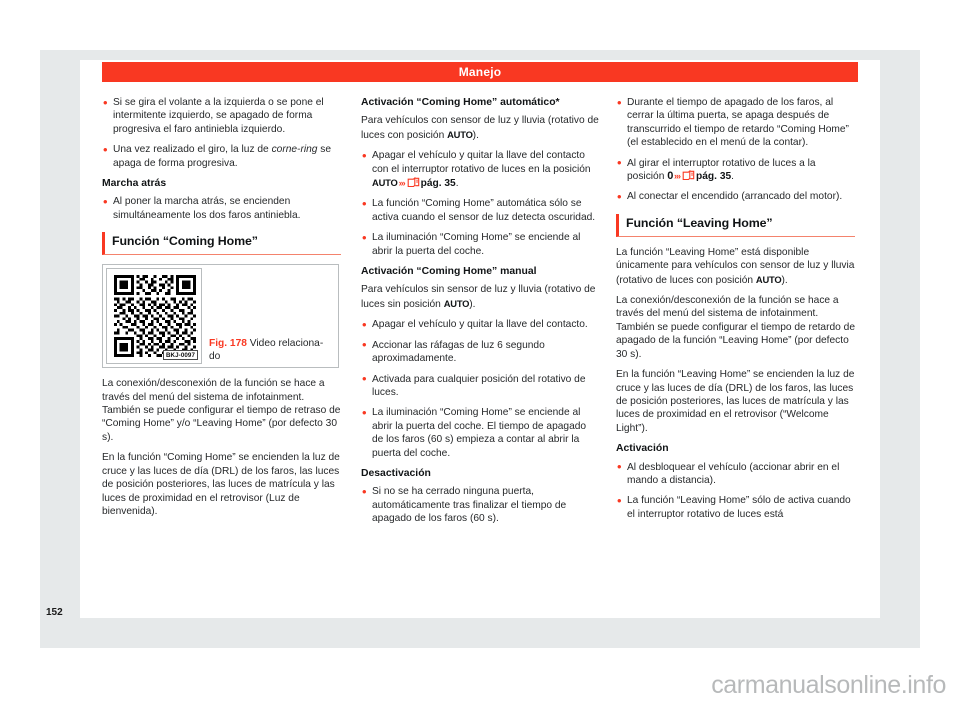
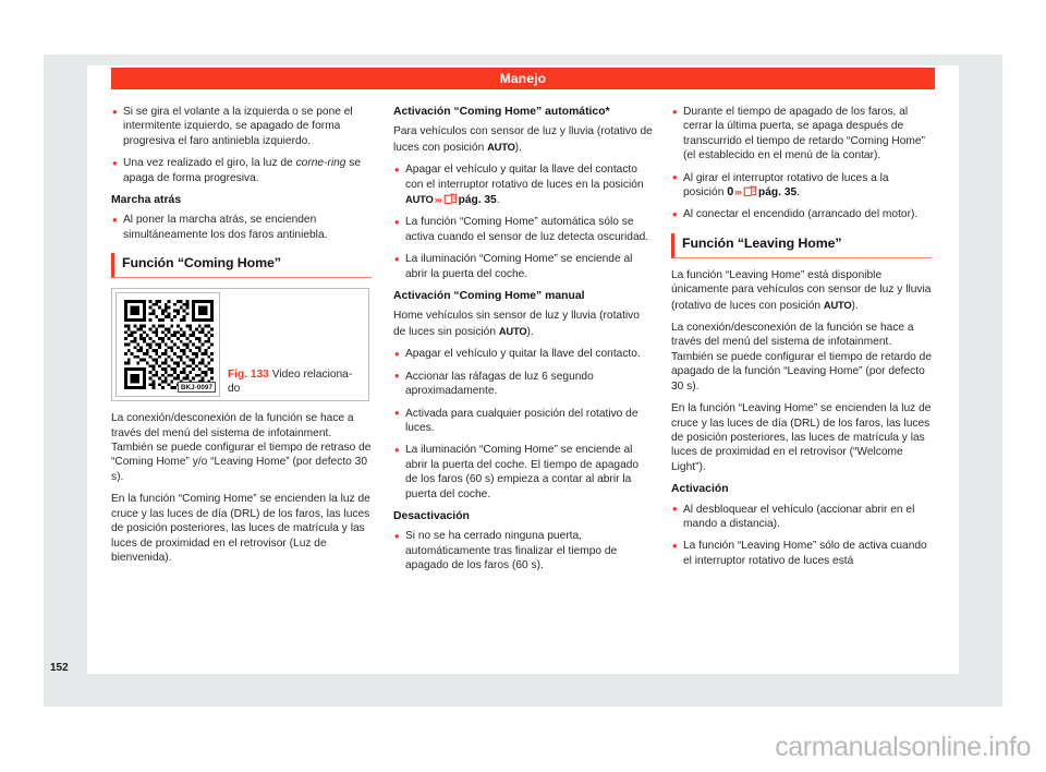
  152
  Manejo
  Si se gira el volante a la izquierda o se pone el intermitente izquierdo, se apagado de forma progresiva el faro antiniebla izquierdo.
  Una vez realizado el giro, la luz de corne-ring se apaga de forma progresiva.
  Marcha atrás
  Al poner la marcha atrás, se encienden simultáneamente los dos faros antiniebla.
  Función “Coming Home”
- Fig. 178 Video relaciona-
+ Fig. 133 Video relaciona-
  do
  La conexión/desconexión de la función se hace a través del menú del sistema de infotainment. También se puede configurar el tiempo de retraso de “Coming Home” y/o “Leaving Home” (por defecto 30 s).
  En la función “Coming Home” se encienden la luz de cruce y las luces de día (DRL) de los faros, las luces de posición posteriores, las luces de matrícula y las luces de proximidad en el retrovisor (Luz de bienvenida).
  Activación “Coming Home” automático*
  Para vehículos con sensor de luz y lluvia (rotativo de luces con posición AUTO).
  Apagar el vehículo y quitar la llave del contacto con el interruptor rotativo de luces en la posición AUTO››› pág. 35.
  La función “Coming Home” automática sólo se activa cuando el sensor de luz detecta oscuridad.
  La iluminación “Coming Home” se enciende al abrir la puerta del coche.
  Activación “Coming Home” manual
- Para vehículos sin sensor de luz y lluvia (rotativo de luces sin posición AUTO).
+ Home vehículos sin sensor de luz y lluvia (rotativo de luces sin posición AUTO).
  Apagar el vehículo y quitar la llave del contacto.
  Accionar las ráfagas de luz 6 segundo aproximadamente.
  Activada para cualquier posición del rotativo de luces.
  La iluminación “Coming Home” se enciende al abrir la puerta del coche. El tiempo de apagado de los faros (60 s) empieza a contar al abrir la puerta del coche.
  Desactivación
  Si no se ha cerrado ninguna puerta, automáticamente tras finalizar el tiempo de apagado de los faros (60 s).
  Durante el tiempo de apagado de los faros, al cerrar la última puerta, se apaga después de transcurrido el tiempo de retardo “Coming Home” (el establecido en el menú de la contar).
  Al girar el interruptor rotativo de luces a la posición 0››› pág. 35.
  Al conectar el encendido (arrancado del motor).
  Función “Leaving Home”
  La función “Leaving Home” está disponible únicamente para vehículos con sensor de luz y lluvia (rotativo de luces con posición AUTO).
  La conexión/desconexión de la función se hace a través del menú del sistema de infotainment. También se puede configurar el tiempo de retardo de apagado de la función “Leaving Home” (por defecto 30 s).
  En la función “Leaving Home” se encienden la luz de cruce y las luces de día (DRL) de los faros, las luces de posición posteriores, las luces de matrícula y las luces de proximidad en el retrovisor (“Welcome Light”).
  Activación
  Al desbloquear el vehículo (accionar abrir en el mando a distancia).
  La función “Leaving Home” sólo de activa cuando el interruptor rotativo de luces está
  carmanualsonline.info
